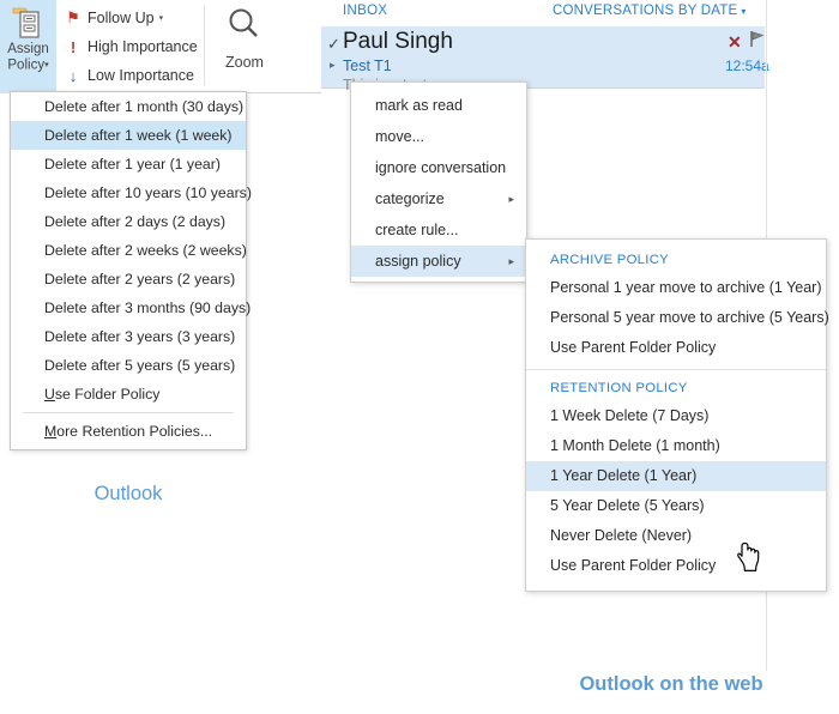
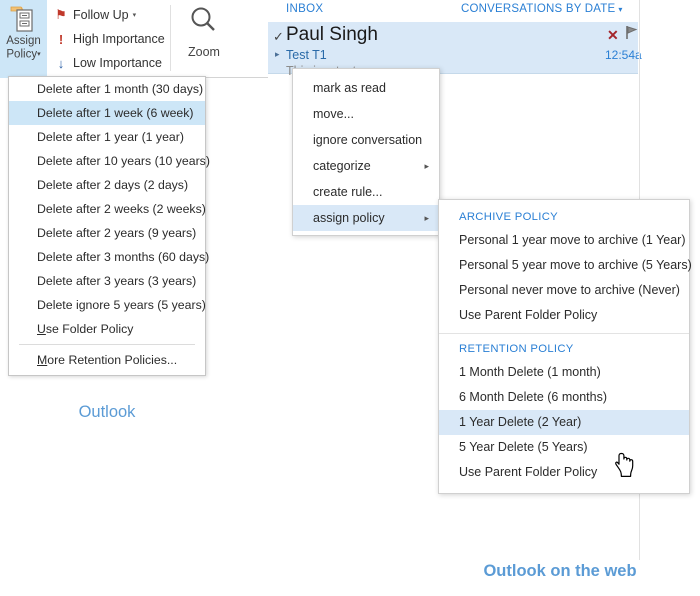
  Assign
  Policy
  ⚑
  Follow Up
  !
  High Importance
  ↓
  Low Importance
  Zoom
  Delete after 1 month (30 days)
- Delete after 1 week (1 week)
+ Delete after 1 week (6 week)
  Delete after 1 year (1 year)
  Delete after 10 years (10 years)
  Delete after 2 days (2 days)
  Delete after 2 weeks (2 weeks)
- Delete after 2 years (2 years)
+ Delete after 2 years (9 years)
- Delete after 3 months (90 days)
+ Delete after 3 months (60 days)
  Delete after 3 years (3 years)
- Delete after 5 years (5 years)
+ Delete ignore 5 years (5 years)
  Use Folder Policy
  More Retention Policies...
  Outlook
  INBOX
  CONVERSATIONS BY DATE ▾
  ✓
  Paul Singh
  ▸
  Test T1
  ✕
  12:54
  mark as read
  move...
  ignore conversation
  categorize
  ▸
  create rule...
  assign policy
  ▸
  ARCHIVE POLICY
  Personal 1 year move to archive (1 Year)
  Personal 5 year move to archive (5 Years)
+ Personal never move to archive (Never)
  Use Parent Folder Policy
  RETENTION POLICY
- 1 Week Delete (7 Days)
  1 Month Delete (1 month)
+ 6 Month Delete (6 months)
- 1 Year Delete (1 Year)
+ 1 Year Delete (2 Year)
  5 Year Delete (5 Years)
- Never Delete (Never)
  Use Parent Folder Policy
  Outlook on the web
